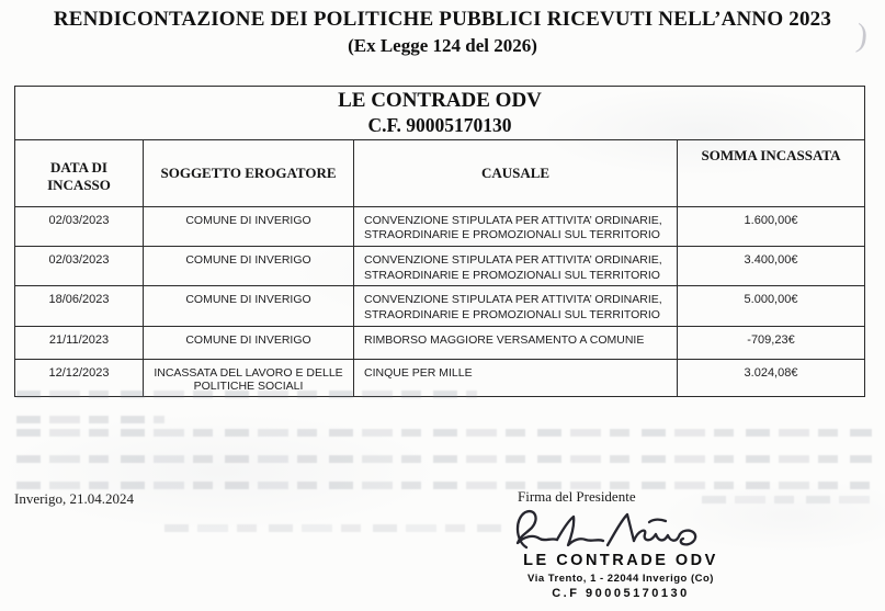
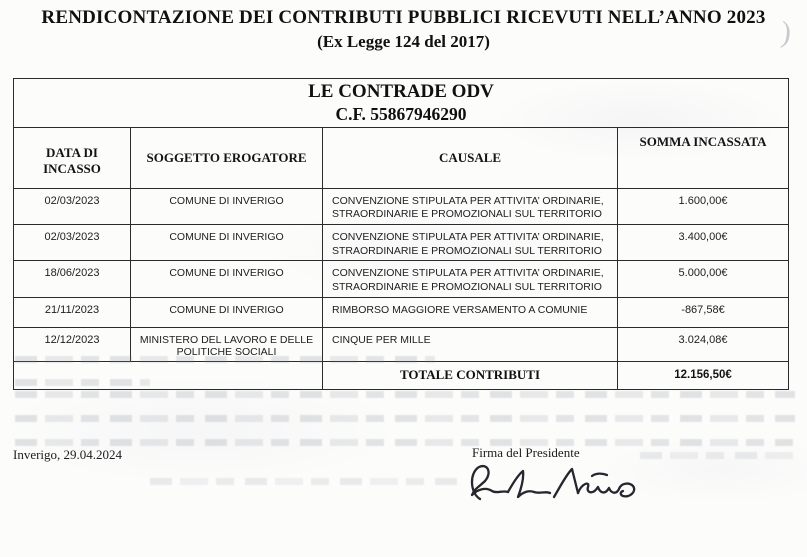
- RENDICONTAZIONE DEI POLITICHE PUBBLICI RICEVUTI NELL’ANNO 2023
+ RENDICONTAZIONE DEI CONTRIBUTI PUBBLICI RICEVUTI NELL’ANNO 2023
- (Ex Legge 124 del 2026)
+ (Ex Legge 124 del 2017)
- LE CONTRADE ODV C.F. 90005170130
+ LE CONTRADE ODV C.F. 55867946290
  DATA DI INCASSO	SOGGETTO EROGATORE	CAUSALE	SOMMA INCASSATA
  02/03/2023	COMUNE DI INVERIGO	CONVENZIONE STIPULATA PER ATTIVITA’ ORDINARIE, STRAORDINARIE E PROMOZIONALI SUL TERRITORIO	1.600,00€
  02/03/2023	COMUNE DI INVERIGO	CONVENZIONE STIPULATA PER ATTIVITA’ ORDINARIE, STRAORDINARIE E PROMOZIONALI SUL TERRITORIO	3.400,00€
  18/06/2023	COMUNE DI INVERIGO	CONVENZIONE STIPULATA PER ATTIVITA’ ORDINARIE, STRAORDINARIE E PROMOZIONALI SUL TERRITORIO	5.000,00€
- 21/11/2023	COMUNE DI INVERIGO	RIMBORSO MAGGIORE VERSAMENTO A COMUNIE	-709,23€
+ 21/11/2023	COMUNE DI INVERIGO	RIMBORSO MAGGIORE VERSAMENTO A COMUNIE	-867,58€
- 12/12/2023	INCASSATA DEL LAVORO E DELLE POLITICHE SOCIALI	CINQUE PER MILLE	3.024,08€
+ 12/12/2023	MINISTERO DEL LAVORO E DELLE POLITICHE SOCIALI	CINQUE PER MILLE	3.024,08€
+ 	TOTALE CONTRIBUTI	12.156,50€
- Inverigo, 21.04.2024
+ Inverigo, 29.04.2024
  Firma del Presidente
- LE CONTRADE ODV
- Via Trento, 1 - 22044 Inverigo (Co)
- C.F 90005170130
